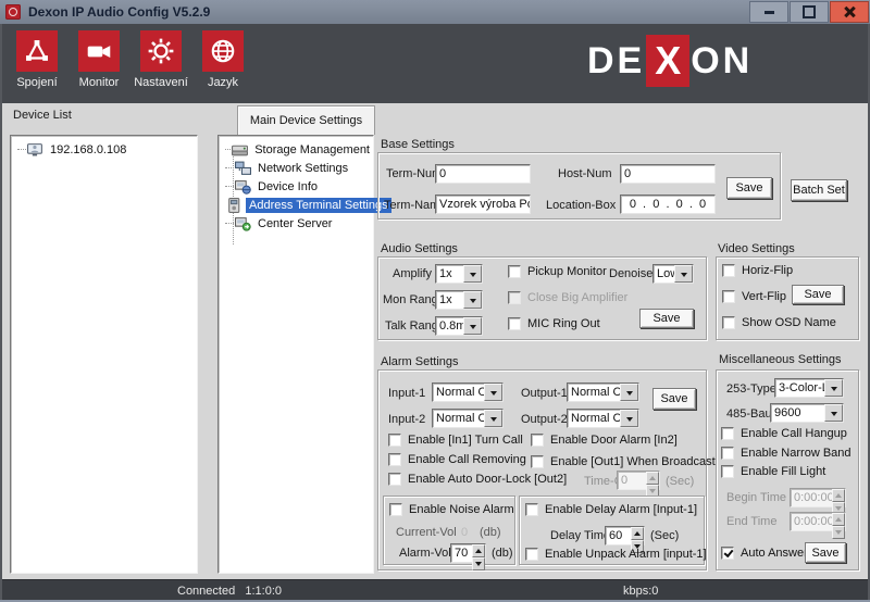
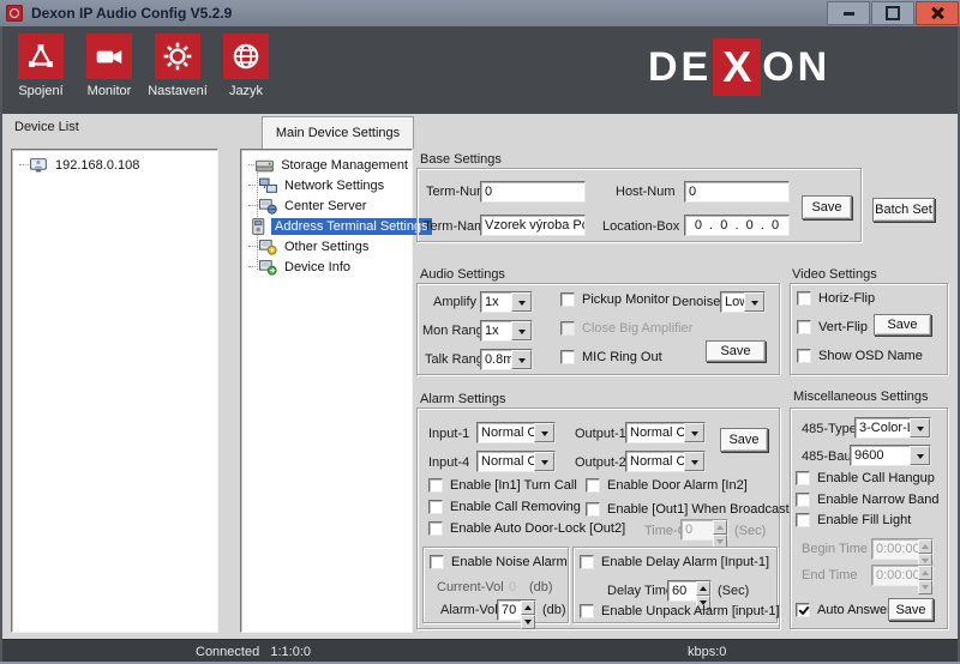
  Dexon IP Audio Config V5.2.9
  Spojení
  Monitor
  Nastavení
  Jazyk
  DE
  X
  ON
  Device List
  192.168.0.108
  Main Device Settings
  Storage Management
  Network Settings
- Device Info
+ Center Server
  Address Terminal Settings
+ Other Settings
- Center Server
+ Device Info
  Base Settings
  Term-Nu
  0
  Host-Num
  0
  Term-Na
  Vzorek výroba Po
  Location-Box
  0 . 0 . 0 . 0
  Save
  Batch Set
  Audio Settings
  Amplify
  1x
  Mon Ran
  1x
  Talk Ran
  0.8m
  Pickup Monitor
  Close Big Amplifier
  MIC Ring Out
  Denoise
  Save
  Video Settings
  Horiz-Flip
  Vert-Flip
  Show OSD Name
  Save
  Alarm Settings
  Input-1
  Normal O
  Output-1
- Input-2
+ Input-4
  Normal O
  Output-2
  Save
  Enable [In1] Turn Call
  Enable Call Removing
  Enable Auto Door-Lock [Out2]
  Enable Door Alarm [In2]
  Enable [Out1] When Broadcast
  0
  (Sec)
  Enable Noise Alarm
  Current-Vol
  0
  (db)
  Alarm-Vo
  70
  (db)
  Enable Delay Alarm [Input-1]
  Delay Tim
  60
  (Sec)
  Enable Unpack Alarm [input-1]
  Miscellaneous Settings
- 253-Type
+ 485-Type
  485-Bau
  9600
  Enable Call Hangup
  Enable Narrow Band
  Enable Fill Light
  Begin Time
  0:00:00
  End Time
  0:00:00
  Auto Answe
  Save
  Connected 1:1:0:0
  kbps:0
